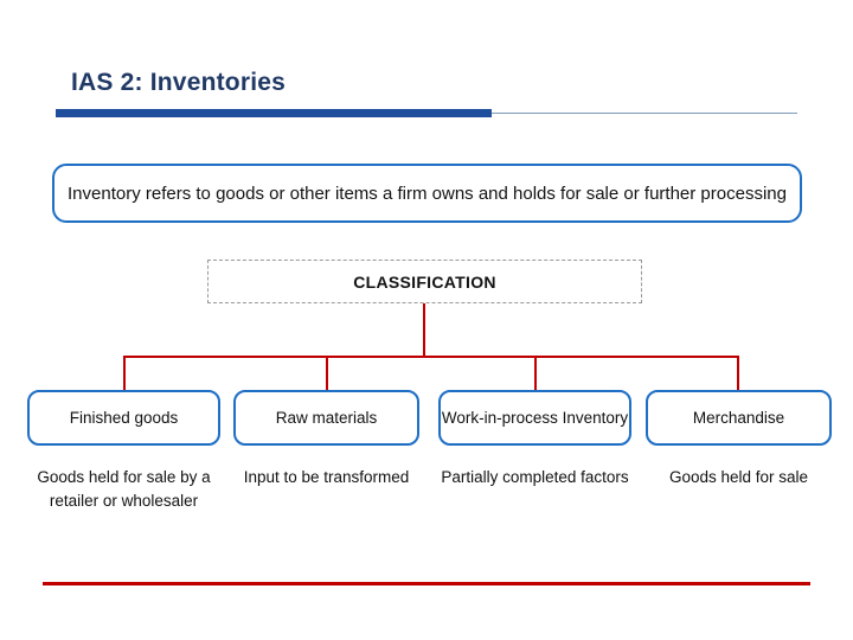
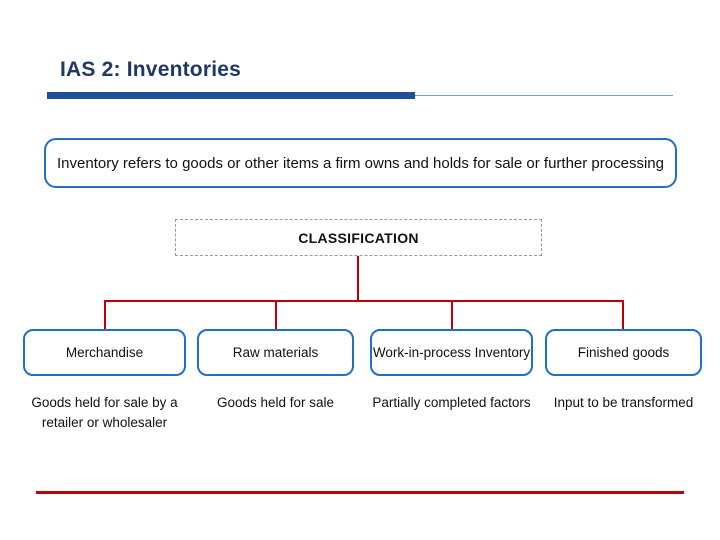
  IAS 2: Inventories
  Inventory refers to goods or other items a firm owns and holds for sale or further processing
  CLASSIFICATION
- Finished goods
+ Merchandise
  Raw materials
  Work-in-process Inventory
- Merchandise
+ Finished goods
  Goods held for sale by a retailer or wholesaler
- Input to be transformed
+ Goods held for sale
  Partially completed factors
- Goods held for sale
+ Input to be transformed
